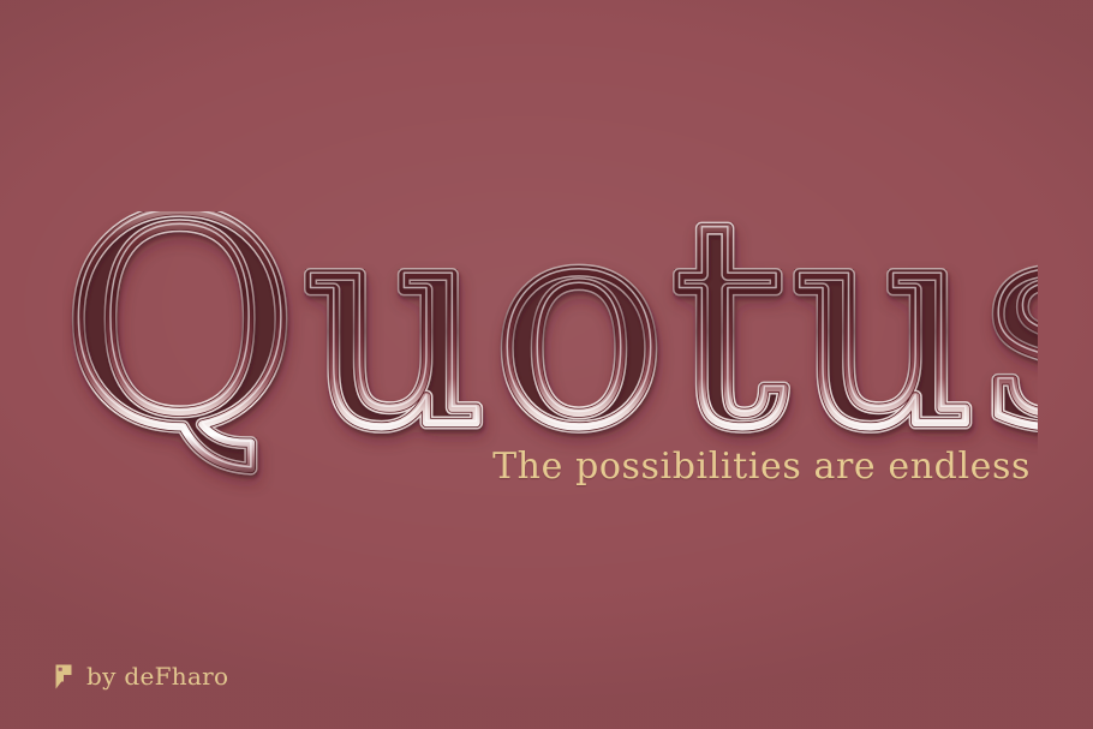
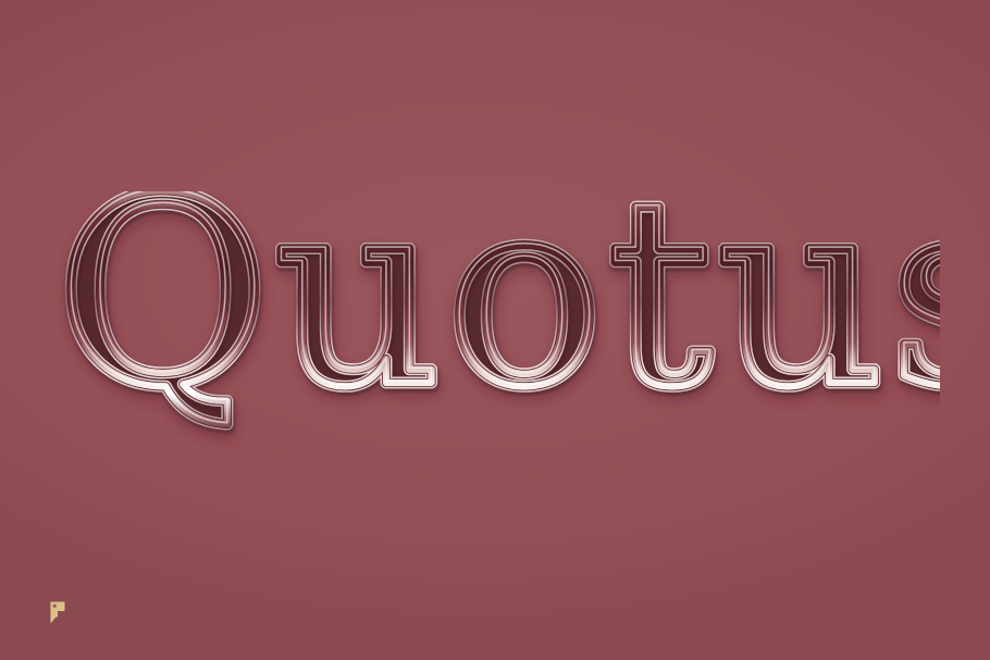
  Quotu
- The possibilities are endless
- by deFharo
